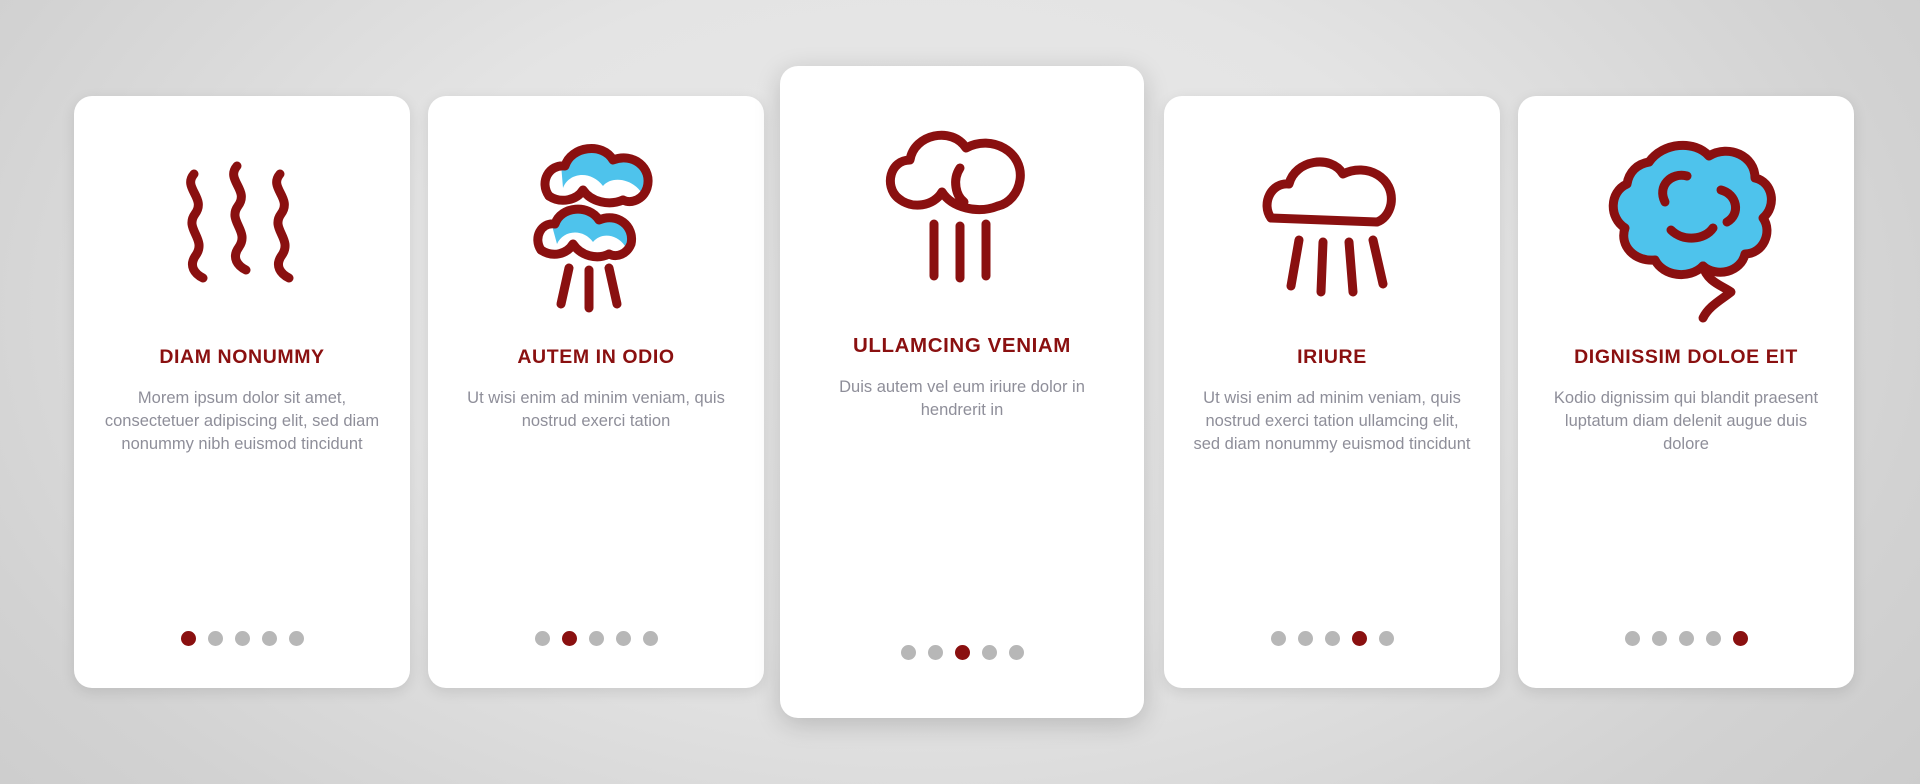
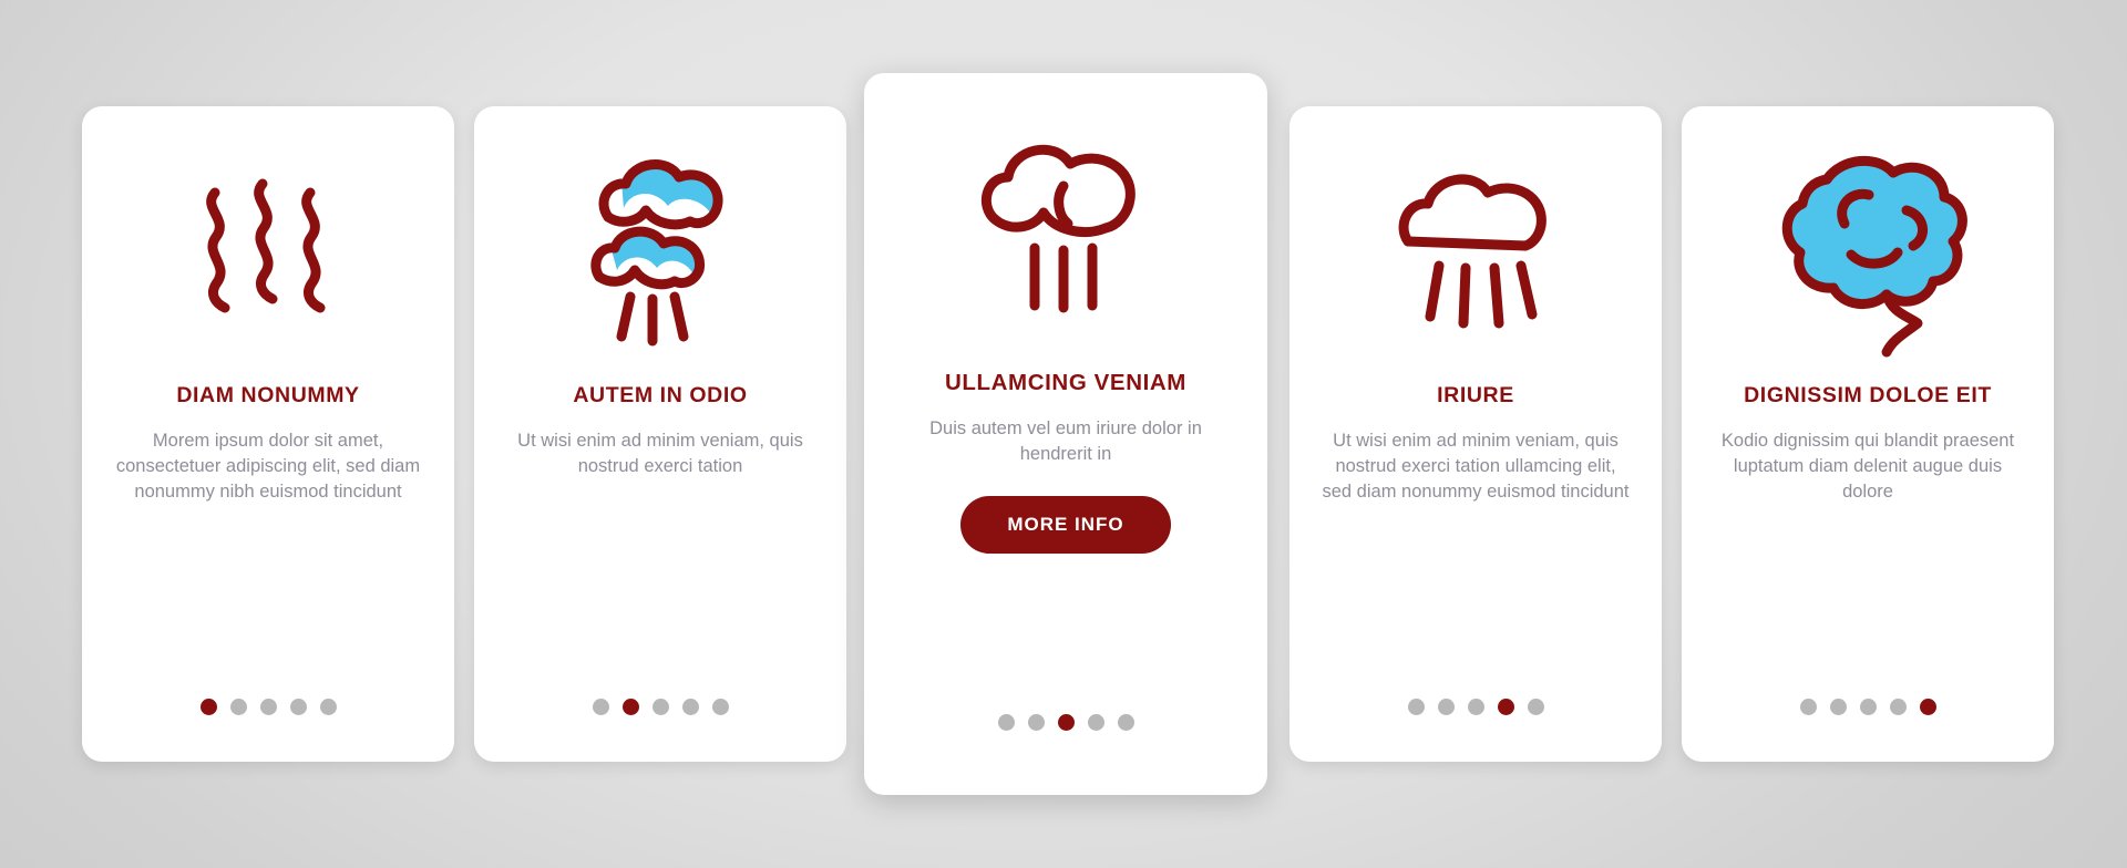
  DIAM NONUMMY
  Morem ipsum dolor sit amet, consectetuer adipiscing elit, sed diam nonummy nibh euismod tincidunt
  AUTEM IN ODIO
  Ut wisi enim ad minim veniam, quis nostrud exerci tation
  ULLAMCING VENIAM
  Duis autem vel eum iriure dolor in hendrerit in
+ MORE INFO
  IRIURE
  Ut wisi enim ad minim veniam, quis nostrud exerci tation ullamcing elit, sed diam nonummy euismod tincidunt
  DIGNISSIM DOLOE EIT
  Kodio dignissim qui blandit praesent luptatum diam delenit augue duis dolore
